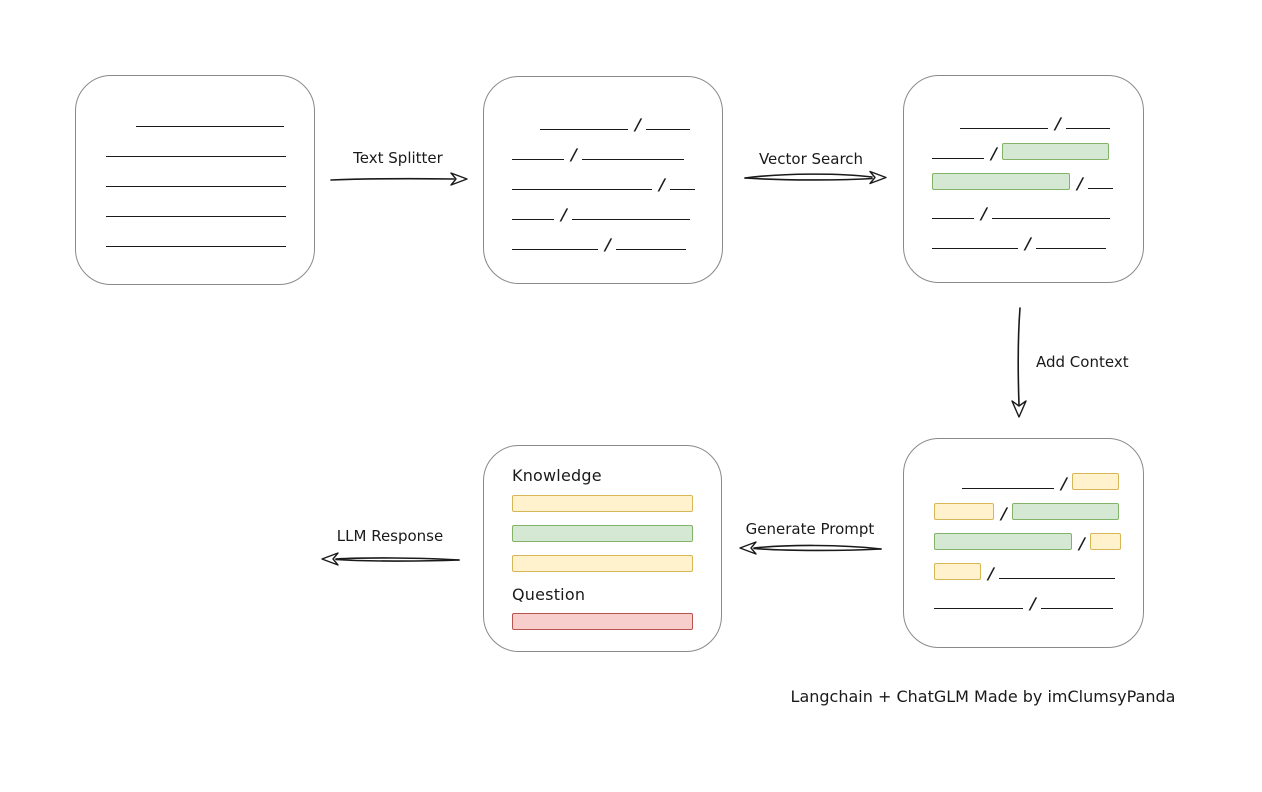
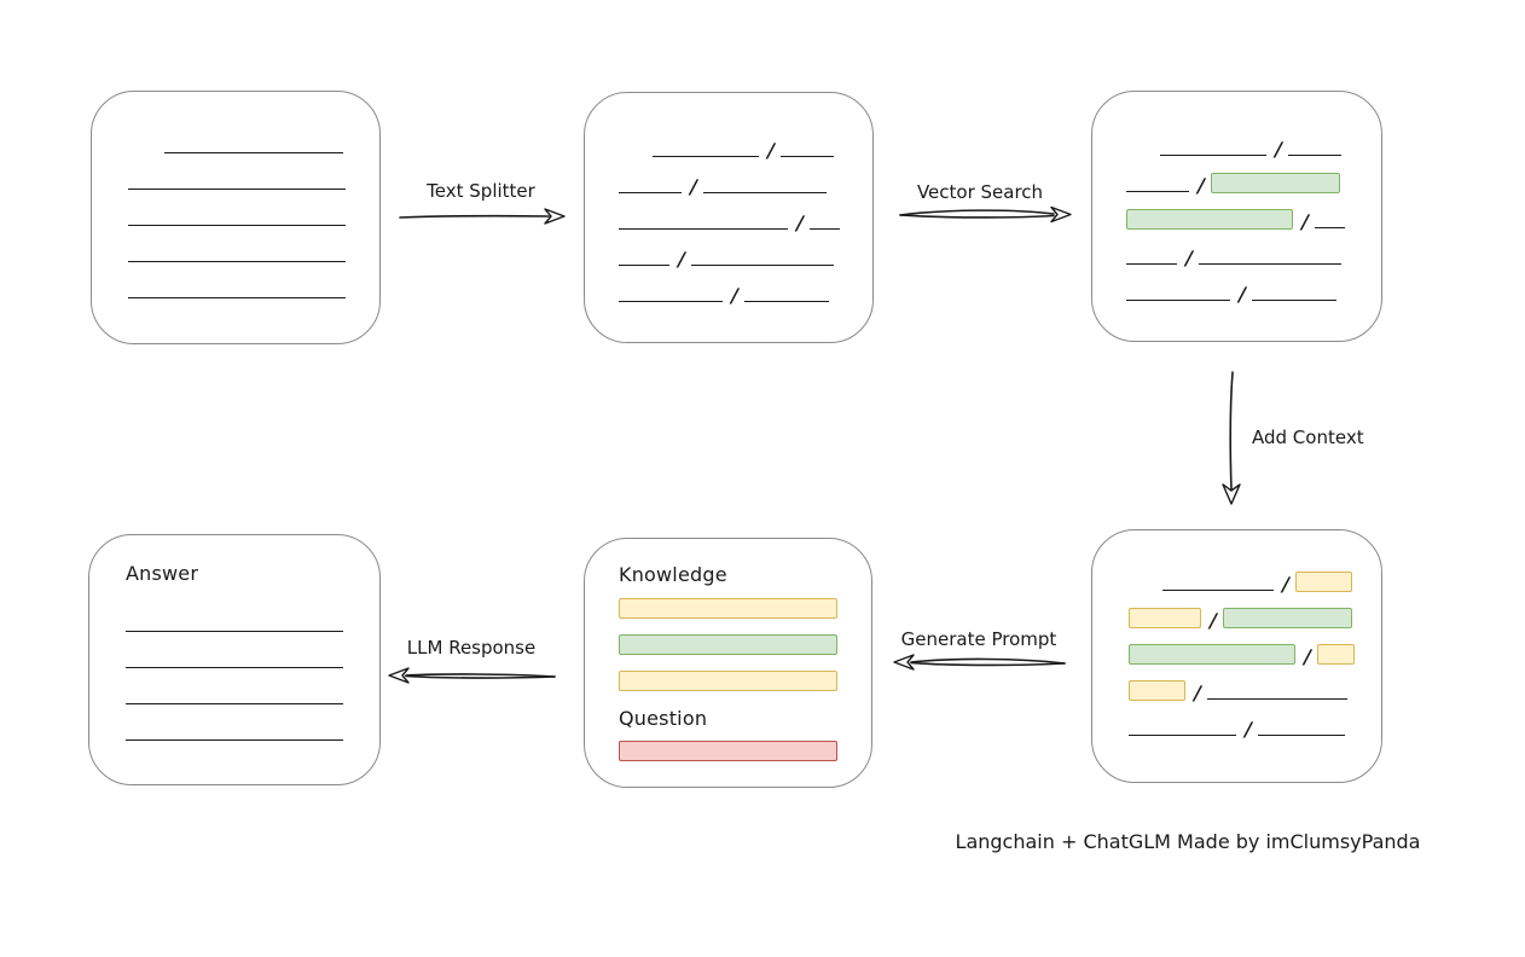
  Knowledge
  Question
+ Answer
  Text Splitter
  Vector Search
  Add Context
  Generate Prompt
  LLM Response
  Langchain + ChatGLM Made by imClumsyPanda
